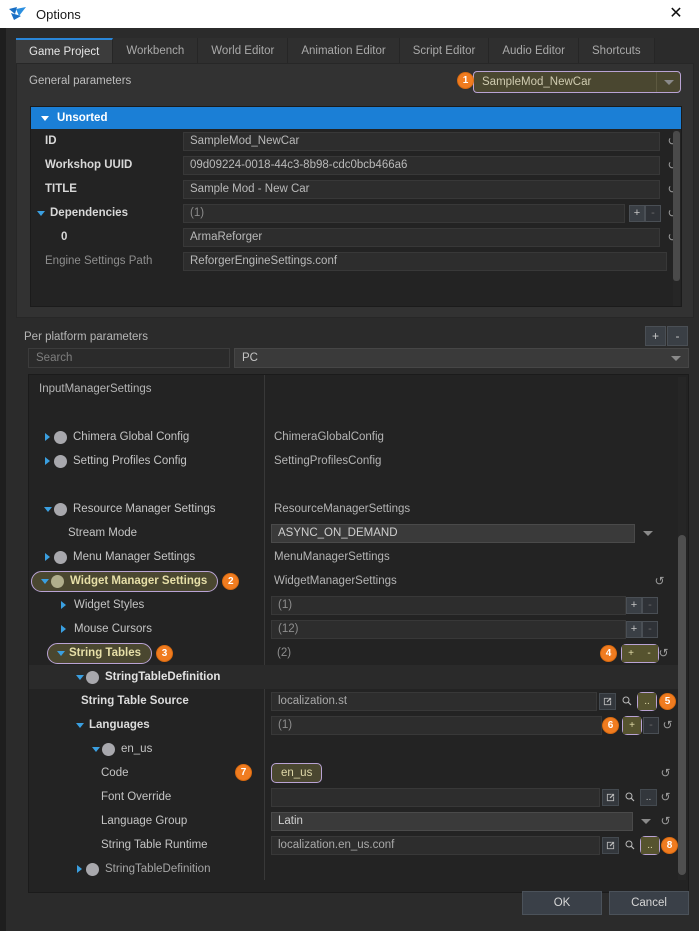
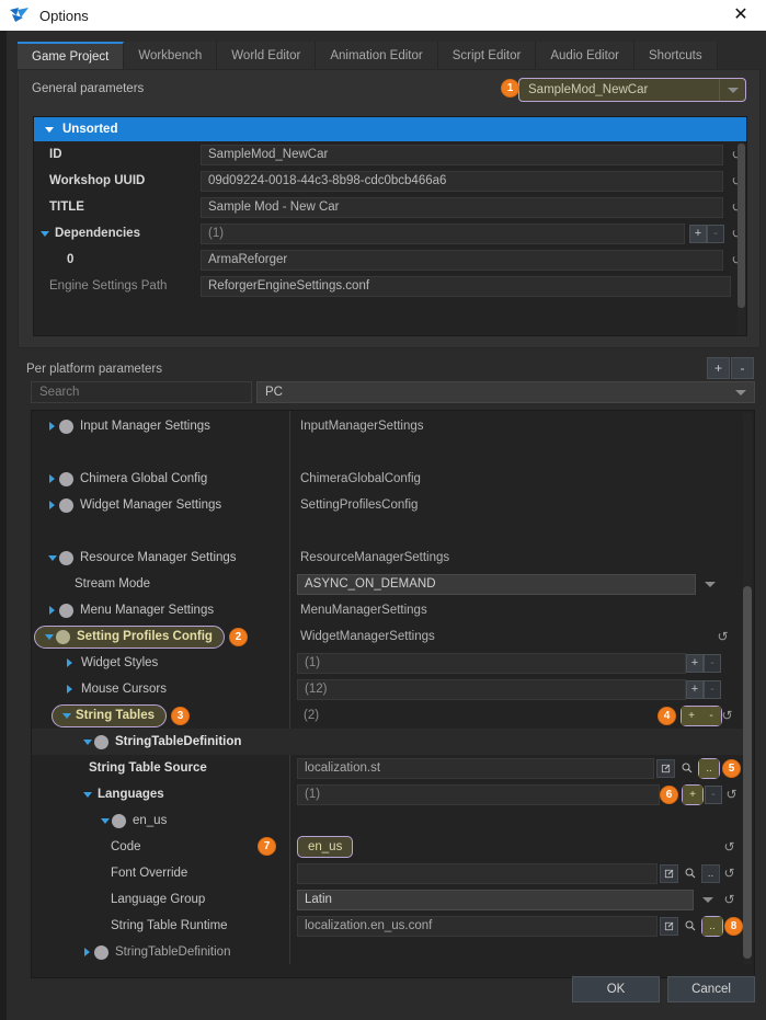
  Options
  ✕
  Game Project
  Workbench
  World Editor
  Animation Editor
  Script Editor
  Audio Editor
  Shortcuts
  General parameters
  1
  SampleMod_NewCar
  Unsorted
  ID
  SampleMod_NewCar
  Workshop UUID
  09d09224-0018-44c3-8b98-cdc0bcb466a6
  TITLE
  Sample Mod - New Car
  Dependencies
  (1)
  +
  -
  0
  ArmaReforger
  Engine Settings Path
  ReforgerEngineSettings.conf
  Per platform parameters
  +
  -
  Search
  PC
+ Input Manager Settings
  InputManagerSettings
  Chimera Global Config
  ChimeraGlobalConfig
- Setting Profiles Config
+ Widget Manager Settings
  SettingProfilesConfig
  Resource Manager Settings
  ResourceManagerSettings
  Stream Mode
  ASYNC_ON_DEMAND
  Menu Manager Settings
  MenuManagerSettings
- Widget Manager Settings
+ Setting Profiles Config
  2
  WidgetManagerSettings
  ↺
  Widget Styles
  (1)
  +
  -
  Mouse Cursors
  (12)
  +
  -
  String Tables
  3
  (2)
  4
  +
  -
  ↺
  StringTableDefinition
  String Table Source
  localization.st
  ..
  5
  Languages
  (1)
  6
  +
  -
  ↺
  en_us
  Code
  7
  en_us
  ↺
  Font Override
  ..
  ↺
  Language Group
  Latin
  ↺
  String Table Runtime
  localization.en_us.conf
  ..
  8
  StringTableDefinition
  OK
  Cancel
